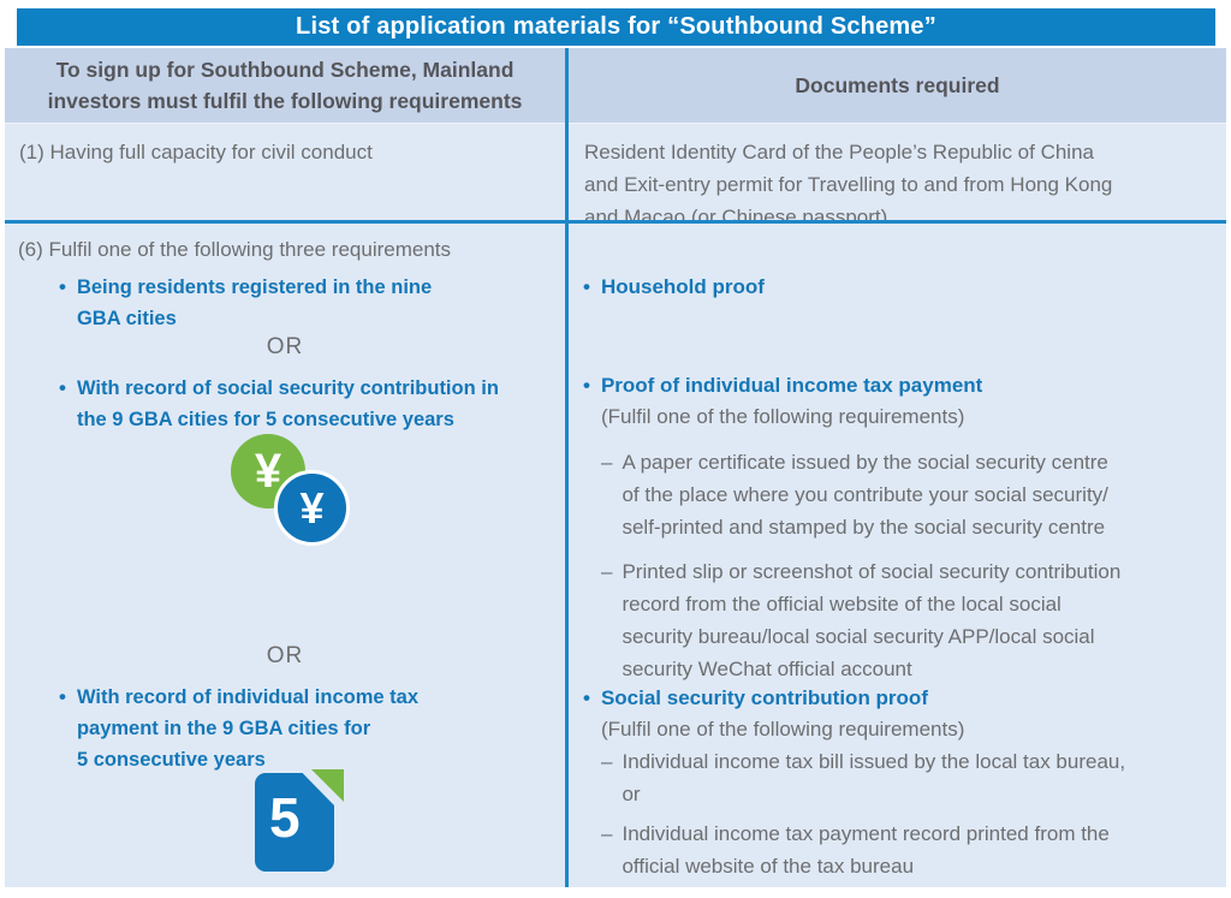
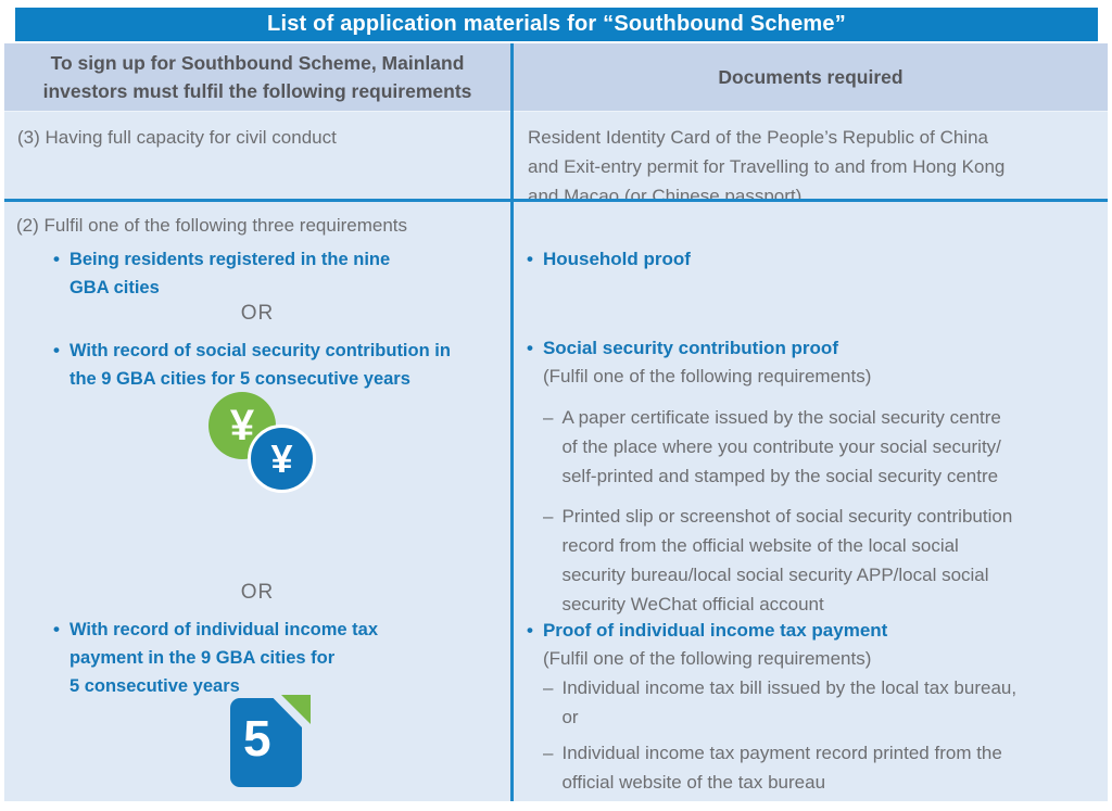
  List of application materials for “Southbound Scheme”
  To sign up for Southbound Scheme, Mainland
  investors must fulfil the following requirements
  Documents required
- (1) Having full capacity for civil conduct
+ (3) Having full capacity for civil conduct
  Resident Identity Card of the People’s Republic of China
  and Exit-entry permit for Travelling to and from Hong Kong
  and Macao (or Chinese passport)
- (6) Fulfil one of the following three requirements
+ (2) Fulfil one of the following three requirements
  •
  Being residents registered in the nine
  GBA cities
  OR
  •
  With record of social security contribution in
  the 9 GBA cities for 5 consecutive years
  ¥
  ¥
  OR
  •
  With record of individual income tax
  payment in the 9 GBA cities for
  5 consecutive years
  5
  •
  Household proof
  •
- Proof of individual income tax payment
+ Social security contribution proof
  (Fulfil one of the following requirements)
  –
  A paper certificate issued by the social security centre
  of the place where you contribute your social security/
  self-printed and stamped by the social security centre
  –
  Printed slip or screenshot of social security contribution
  record from the official website of the local social
  security bureau/local social security APP/local social
  security WeChat official account
  •
- Social security contribution proof
+ Proof of individual income tax payment
  (Fulfil one of the following requirements)
  –
  Individual income tax bill issued by the local tax bureau,
  or
  –
  Individual income tax payment record printed from the
  official website of the tax bureau
